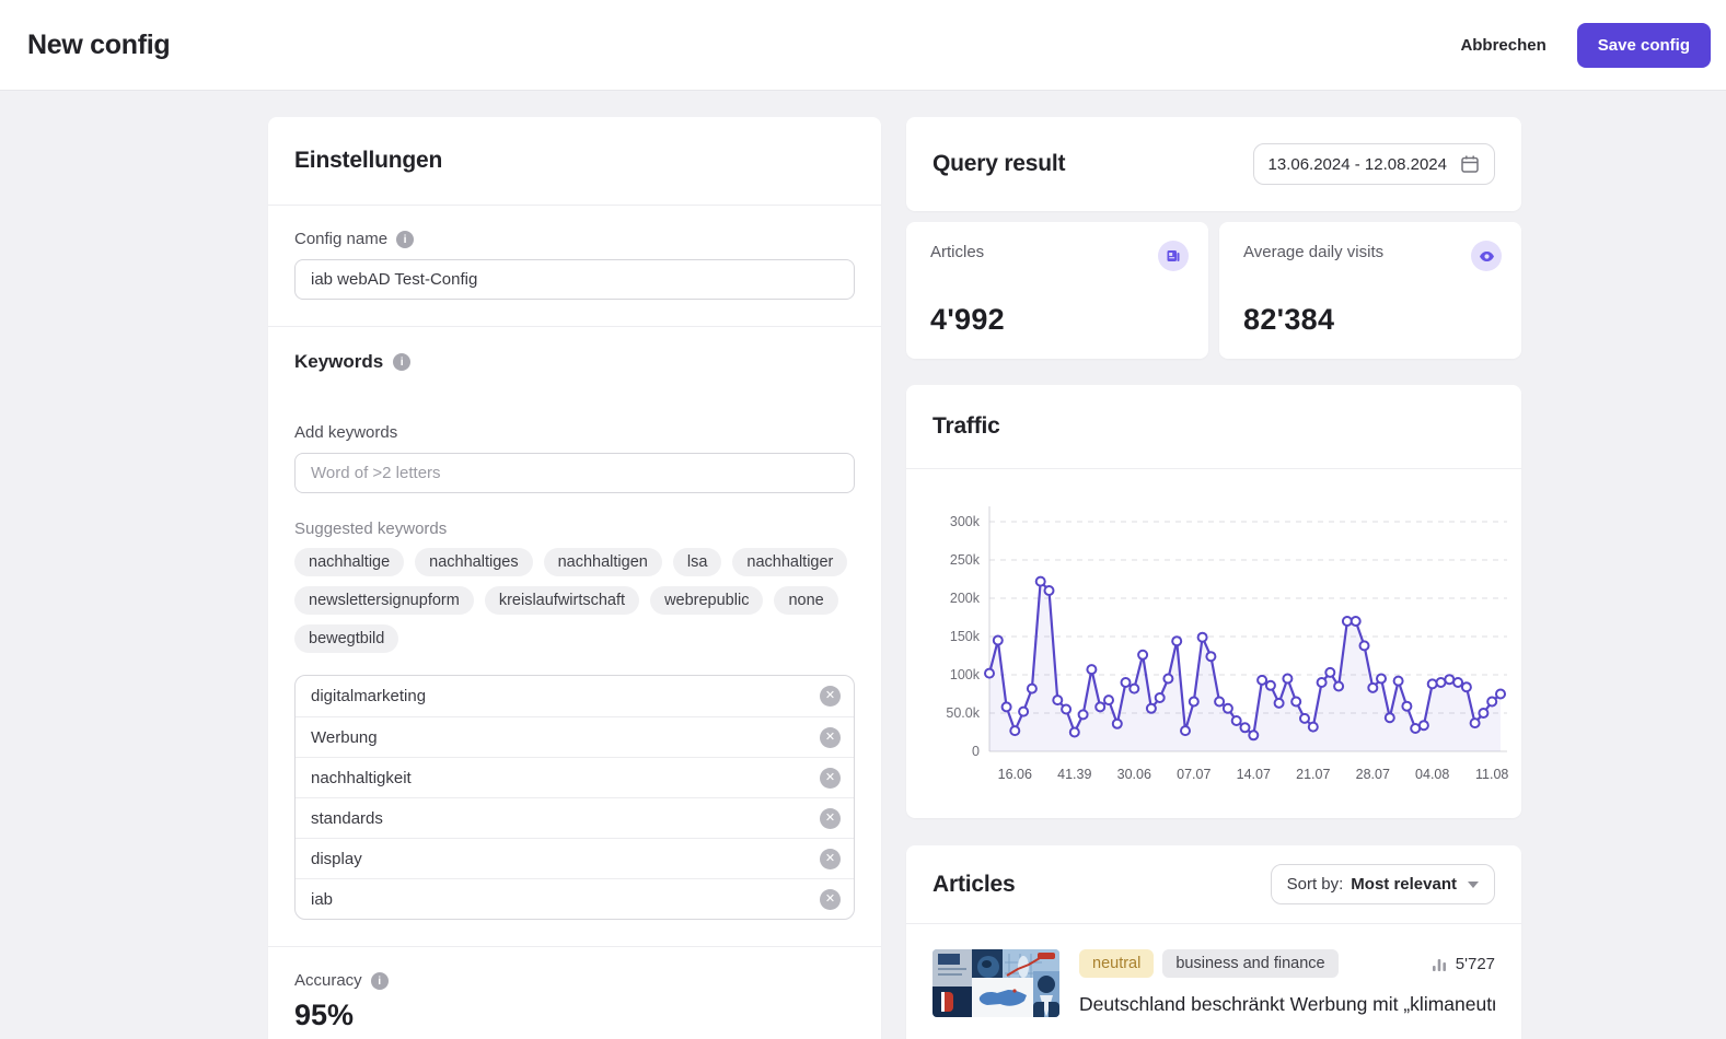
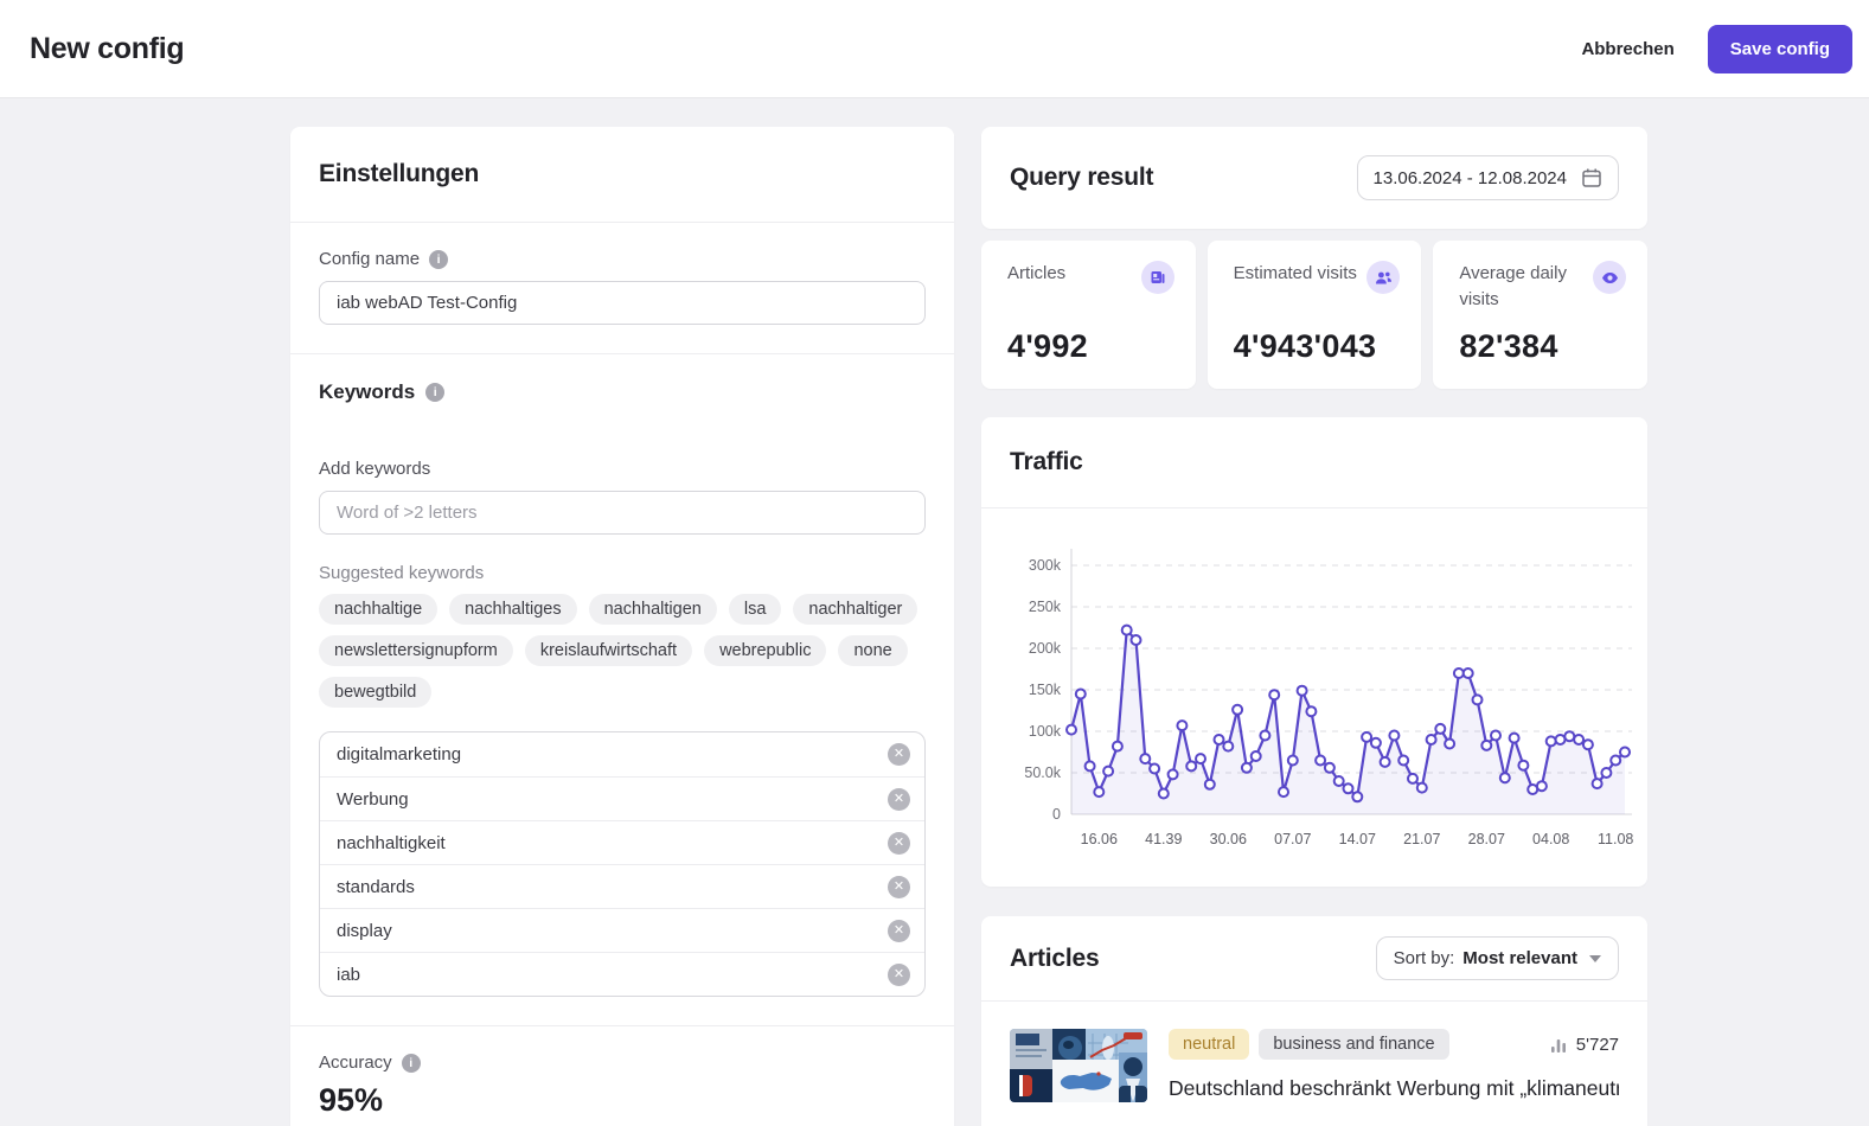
  New config
  Abbrechen
  Save config
  Einstellungen
  Config name
  i
  iab webAD Test-Config
  Keywords
  i
  Add keywords
  Word of >2 letters
  Suggested keywords
  nachhaltige
  nachhaltiges
  nachhaltigen
  lsa
  nachhaltiger
  newslettersignupform
  kreislaufwirtschaft
  webrepublic
  none
  bewegtbild
  digitalmarketing
  ✕
  Werbung
  ✕
  nachhaltigkeit
  ✕
  standards
  ✕
  display
  ✕
  iab
  ✕
  Accuracy
  i
  95%
  Query result
  13.06.2024 - 12.08.2024
  Articles
  4'992
+ Estimated visits
+ 4'943'043
  Average daily visits
  82'384
  Traffic
  0
  50.0k
  100k
  150k
  200k
  250k
  300k
  16.06
  41.39
  30.06
  07.07
  14.07
  21.07
  28.07
  04.08
  11.08
  Articles
  Sort by:
  Most relevant
  neutral
  business and finance
  5'727
  Deutschland beschränkt Werbung mit „klimaneut
